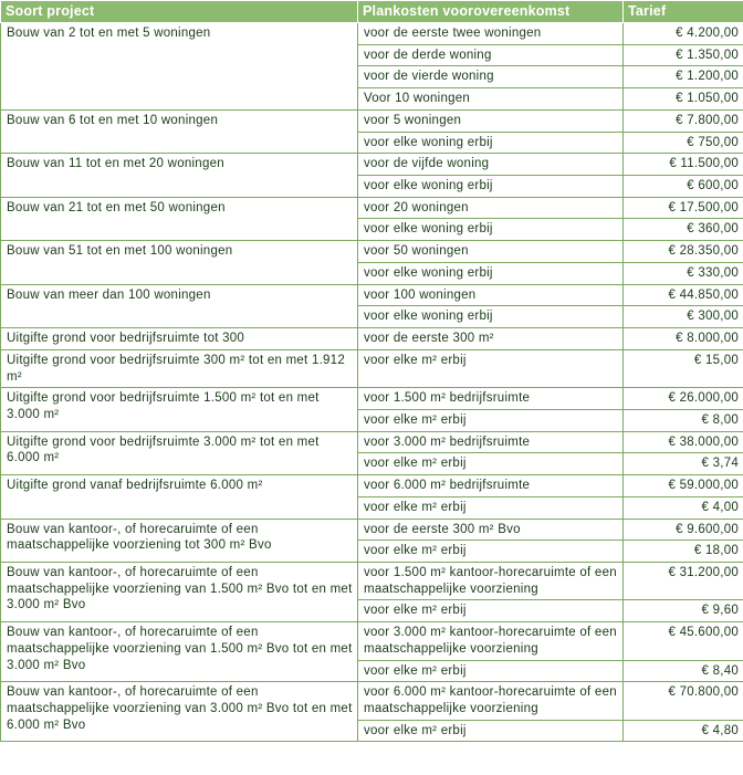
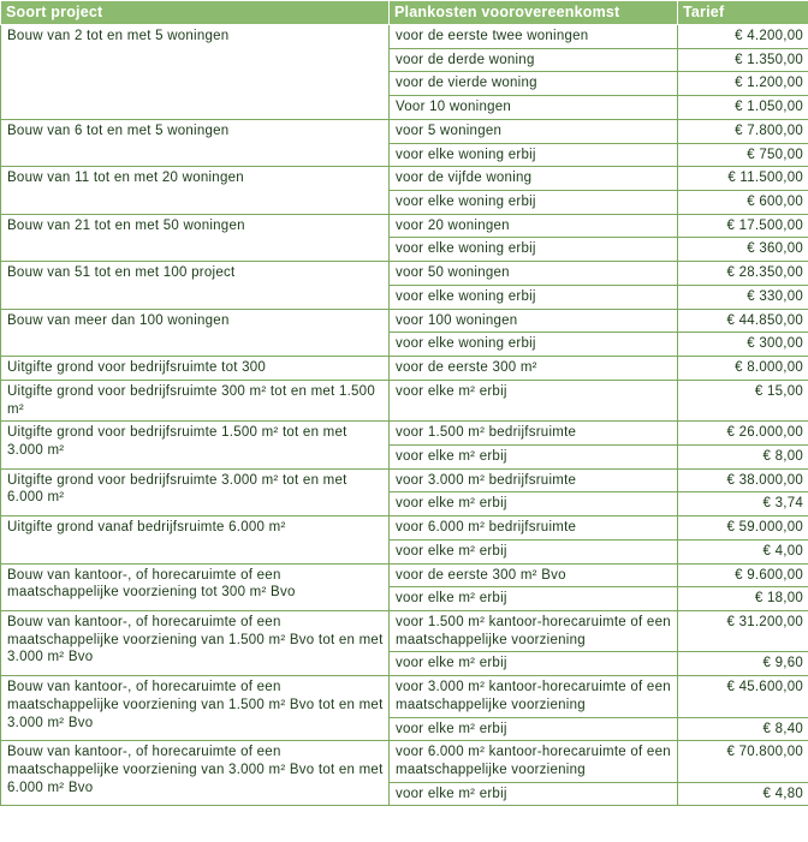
  Soort project	Plankosten voorovereenkomst	Tarief
  Bouw van 2 tot en met 5 woningen	voor de eerste twee woningen	€ 4.200,00
  voor de derde woning	€ 1.350,00
  voor de vierde woning	€ 1.200,00
  Voor 10 woningen	€ 1.050,00
- Bouw van 6 tot en met 10 woningen	voor 5 woningen	€ 7.800,00
+ Bouw van 6 tot en met 5 woningen	voor 5 woningen	€ 7.800,00
  voor elke woning erbij	€ 750,00
  Bouw van 11 tot en met 20 woningen	voor de vijfde woning	€ 11.500,00
  voor elke woning erbij	€ 600,00
  Bouw van 21 tot en met 50 woningen	voor 20 woningen	€ 17.500,00
  voor elke woning erbij	€ 360,00
- Bouw van 51 tot en met 100 woningen	voor 50 woningen	€ 28.350,00
+ Bouw van 51 tot en met 100 project	voor 50 woningen	€ 28.350,00
  voor elke woning erbij	€ 330,00
  Bouw van meer dan 100 woningen	voor 100 woningen	€ 44.850,00
  voor elke woning erbij	€ 300,00
  Uitgifte grond voor bedrijfsruimte tot 300	voor de eerste 300 m²	€ 8.000,00
- Uitgifte grond voor bedrijfsruimte 300 m² tot en met 1.912 m²	voor elke m² erbij	€ 15,00
+ Uitgifte grond voor bedrijfsruimte 300 m² tot en met 1.500 m²	voor elke m² erbij	€ 15,00
  Uitgifte grond voor bedrijfsruimte 1.500 m² tot en met 3.000 m²	voor 1.500 m² bedrijfsruimte	€ 26.000,00
  voor elke m² erbij	€ 8,00
  Uitgifte grond voor bedrijfsruimte 3.000 m² tot en met 6.000 m²	voor 3.000 m² bedrijfsruimte	€ 38.000,00
  voor elke m² erbij	€ 3,74
  Uitgifte grond vanaf bedrijfsruimte 6.000 m²	voor 6.000 m² bedrijfsruimte	€ 59.000,00
  voor elke m² erbij	€ 4,00
  Bouw van kantoor-, of horecaruimte of een maatschappelijke voorziening tot 300 m² Bvo	voor de eerste 300 m² Bvo	€ 9.600,00
  voor elke m² erbij	€ 18,00
  Bouw van kantoor-, of horecaruimte of een maatschappelijke voorziening van 1.500 m² Bvo tot en met 3.000 m² Bvo	voor 1.500 m² kantoor-horecaruimte of een maatschappelijke voorziening	€ 31.200,00
  voor elke m² erbij	€ 9,60
  Bouw van kantoor-, of horecaruimte of een maatschappelijke voorziening van 1.500 m² Bvo tot en met 3.000 m² Bvo	voor 3.000 m² kantoor-horecaruimte of een maatschappelijke voorziening	€ 45.600,00
  voor elke m² erbij	€ 8,40
  Bouw van kantoor-, of horecaruimte of een maatschappelijke voorziening van 3.000 m² Bvo tot en met 6.000 m² Bvo	voor 6.000 m² kantoor-horecaruimte of een maatschappelijke voorziening	€ 70.800,00
  voor elke m² erbij	€ 4,80
